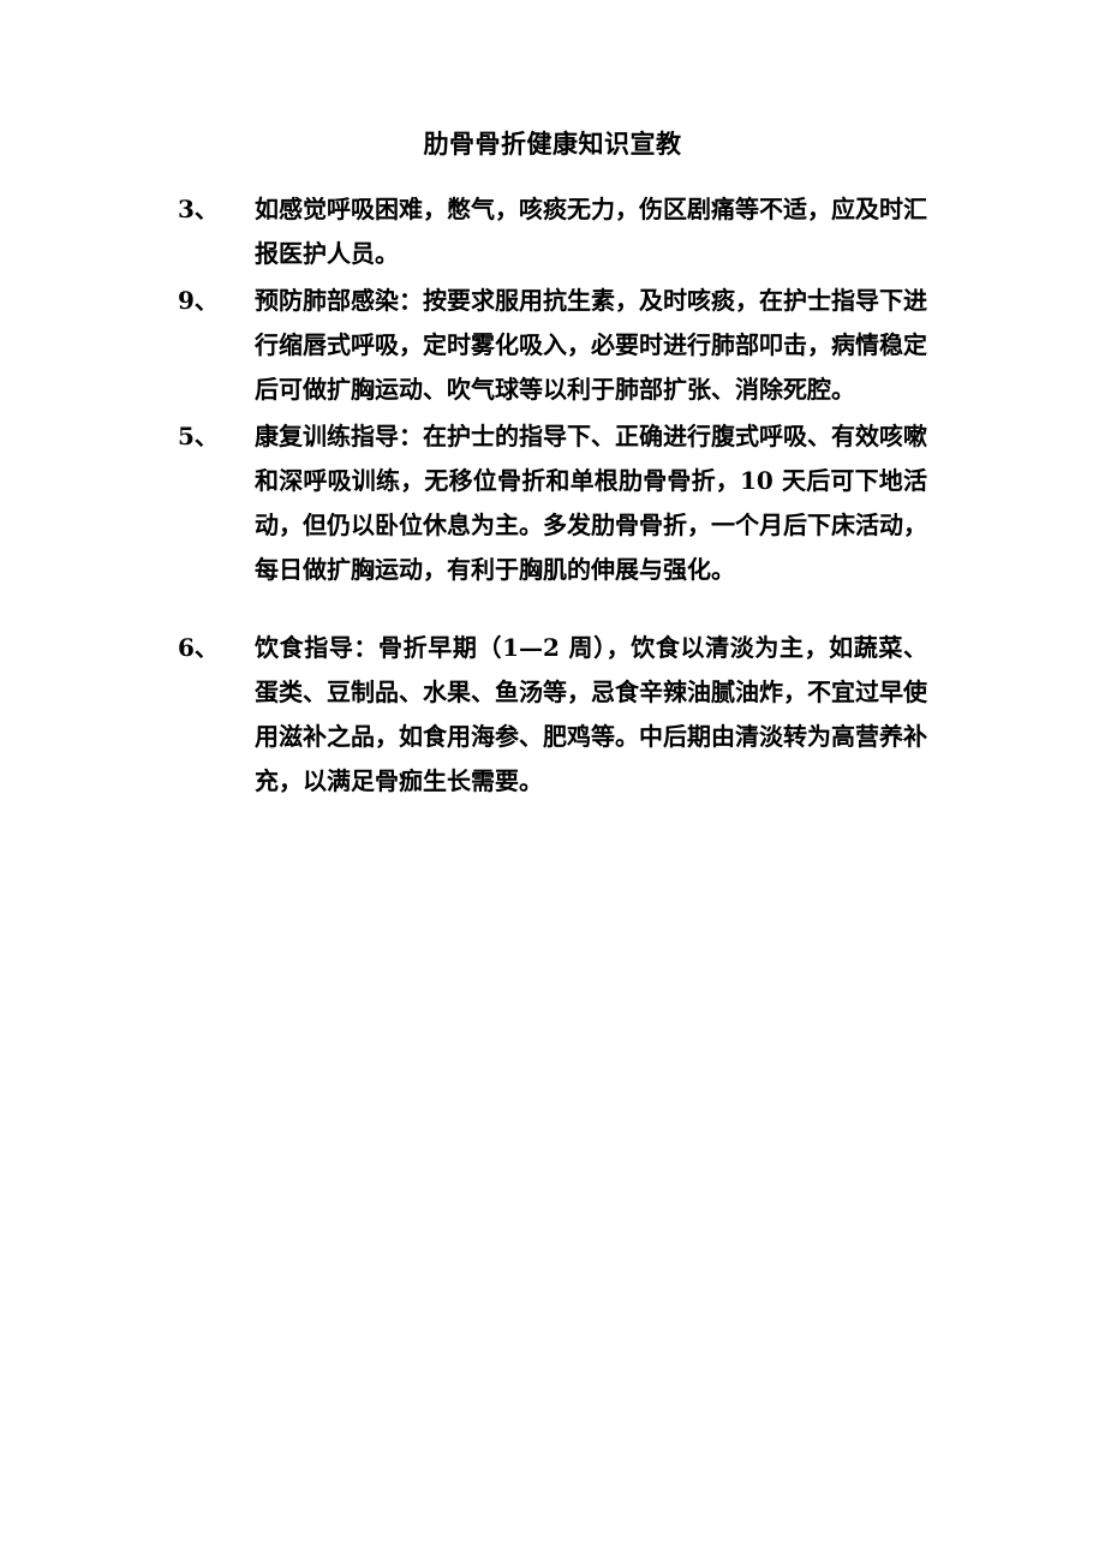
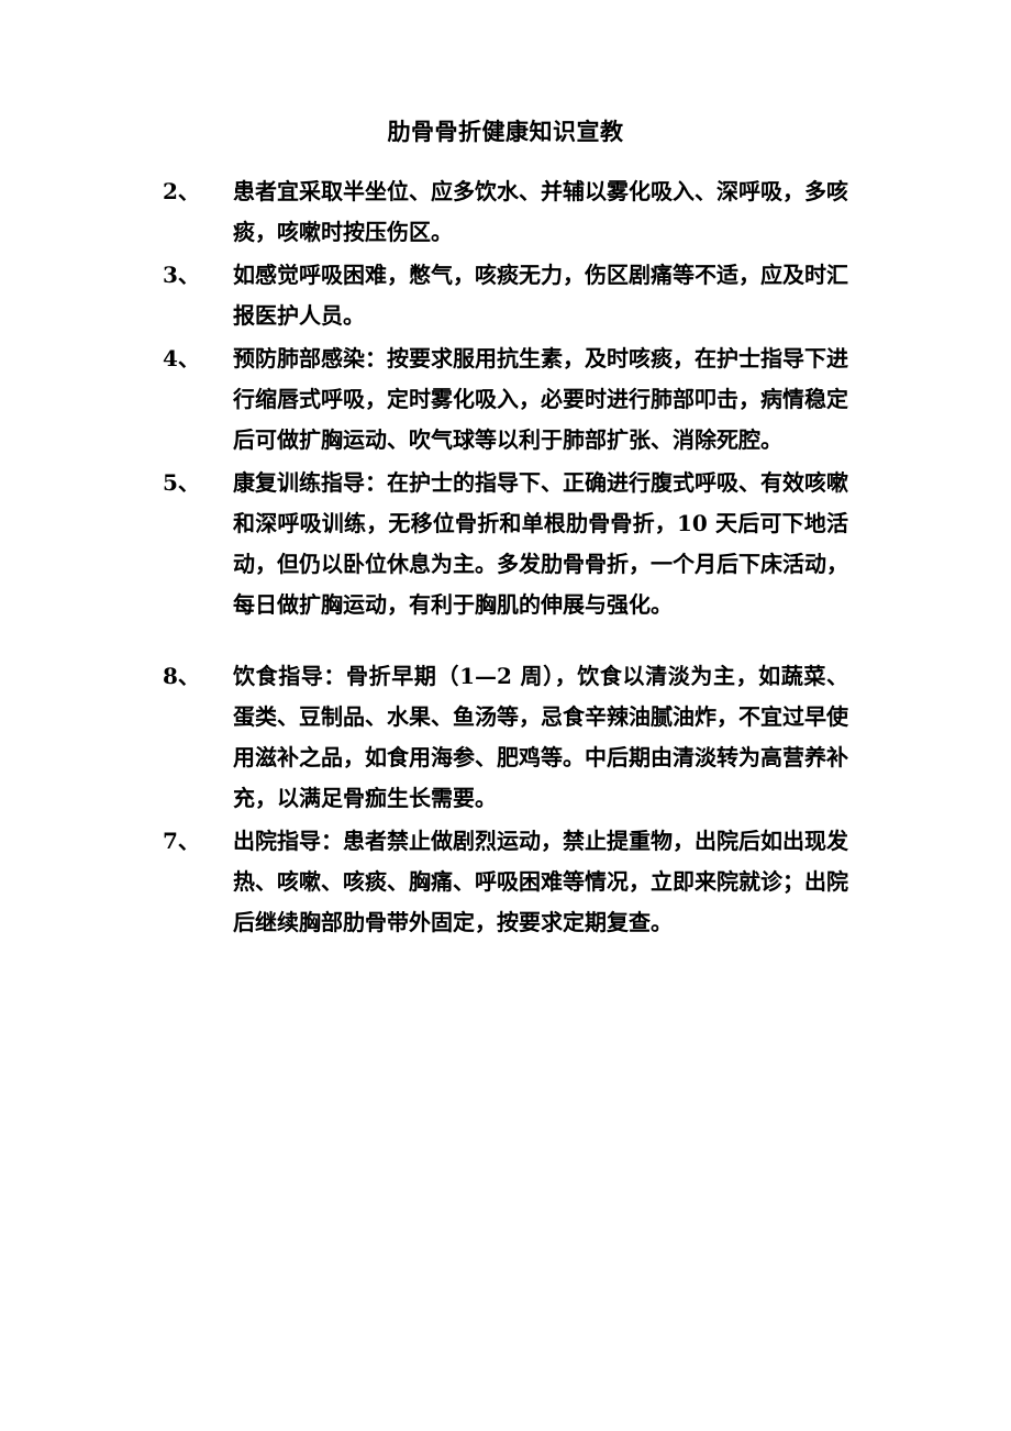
  肋骨骨折健康知识宣教
+ 2、
+ 患者宜采取半坐位、应多饮水、并辅以雾化吸入、深呼吸，多咳痰，咳嗽时按压伤区。
  3、
  如感觉呼吸困难，憋气，咳痰无力，伤区剧痛等不适，应及时汇报医护人员。
- 9、
+ 4、
  预防肺部感染：按要求服用抗生素，及时咳痰，在护士指导下进行缩唇式呼吸，定时雾化吸入，必要时进行肺部叩击，病情稳定后可做扩胸运动、吹气球等以利于肺部扩张、消除死腔。
  5、
  康复训练指导：在护士的指导下、正确进行腹式呼吸、有效咳嗽和深呼吸训练，无移位骨折和单根肋骨骨折，10 天后可下地活动，但仍以卧位休息为主。多发肋骨骨折，一个月后下床活动，每日做扩胸运动，有利于胸肌的伸展与强化。
- 6、
+ 8、
  饮食指导：骨折早期（1—2 周），饮食以清淡为主，如蔬菜、蛋类、豆制品、水果、鱼汤等，忌食辛辣油腻油炸，不宜过早使用滋补之品，如食用海参、肥鸡等。中后期由清淡转为高营养补充，以满足骨痂生长需要。
+ 7、
+ 出院指导：患者禁止做剧烈运动，禁止提重物，出院后如出现发热、咳嗽、咳痰、胸痛、呼吸困难等情况，立即来院就诊；出院后继续胸部肋骨带外固定，按要求定期复查。
